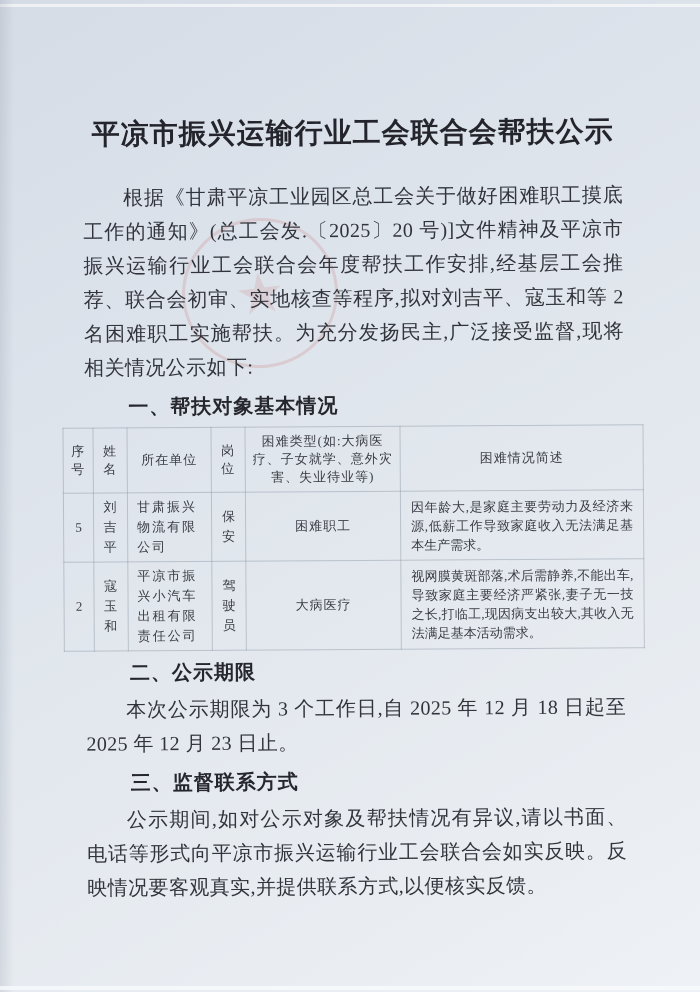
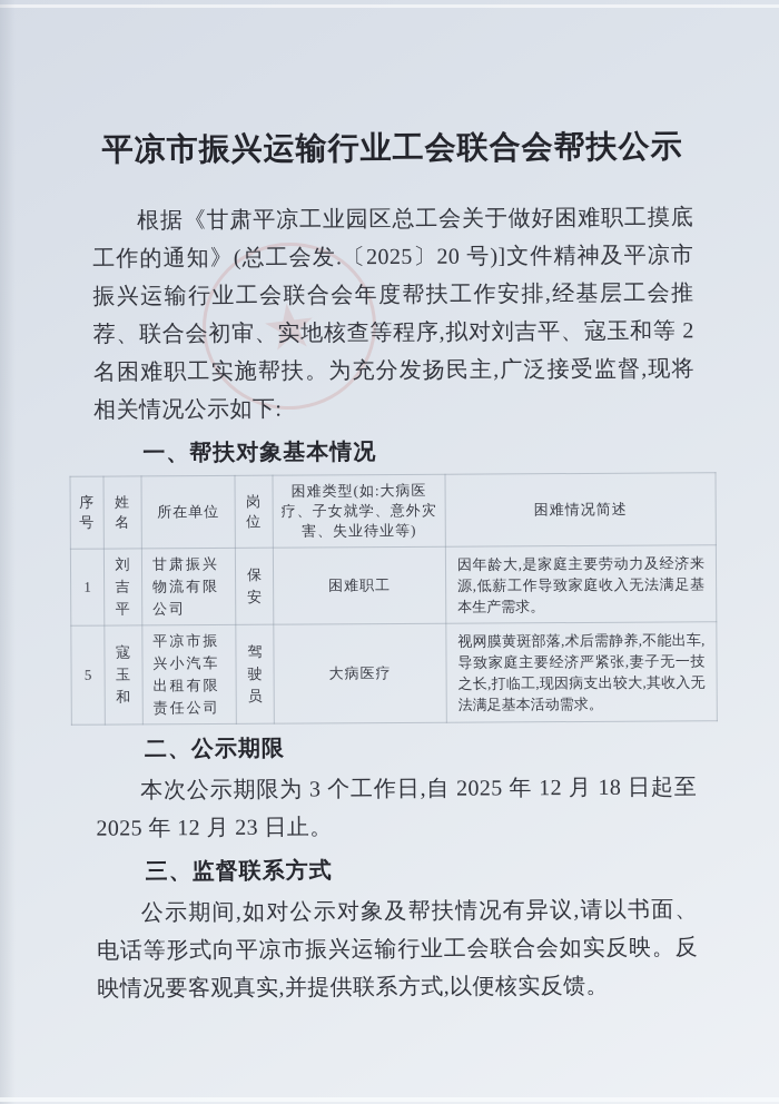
  平凉市振兴运输行业工会联合会帮扶公示
  根据《甘肃平凉工业园区总工会关于做好困难职工摸底工作的通知》(总工会发.〔2025〕20 号)]文件精神及平凉市振兴运输行业工会联合会年度帮扶工作安排,经基层工会推荐、联合会初审、实地核查等程序,拟对刘吉平、寇玉和等 2 名困难职工实施帮扶。为充分发扬民主,广泛接受监督,现将相关情况公示如下:
  一、帮扶对象基本情况
  序号	姓名	所在单位	岗位	困难类型(如:大病医疗、子女就学、意外灾害、失业待业等)	困难情况简述
- 5	刘吉平	甘肃振兴物流有限公司	保安	困难职工	因年龄大,是家庭主要劳动力及经济来源,低薪工作导致家庭收入无法满足基本生产需求。
+ 1	刘吉平	甘肃振兴物流有限公司	保安	困难职工	因年龄大,是家庭主要劳动力及经济来源,低薪工作导致家庭收入无法满足基本生产需求。
- 2	寇玉和	平凉市振兴小汽车出租有限责任公司	驾驶员	大病医疗	视网膜黄斑部落,术后需静养,不能出车,导致家庭主要经济严紧张,妻子无一技之长,打临工,现因病支出较大,其收入无法满足基本活动需求。
+ 5	寇玉和	平凉市振兴小汽车出租有限责任公司	驾驶员	大病医疗	视网膜黄斑部落,术后需静养,不能出车,导致家庭主要经济严紧张,妻子无一技之长,打临工,现因病支出较大,其收入无法满足基本活动需求。
  二、公示期限
  本次公示期限为 3 个工作日,自 2025 年 12 月 18 日起至 2025 年 12 月 23 日止。
  三、监督联系方式
  公示期间,如对公示对象及帮扶情况有异议,请以书面、电话等形式向平凉市振兴运输行业工会联合会如实反映。反映情况要客观真实,并提供联系方式,以便核实反馈。
